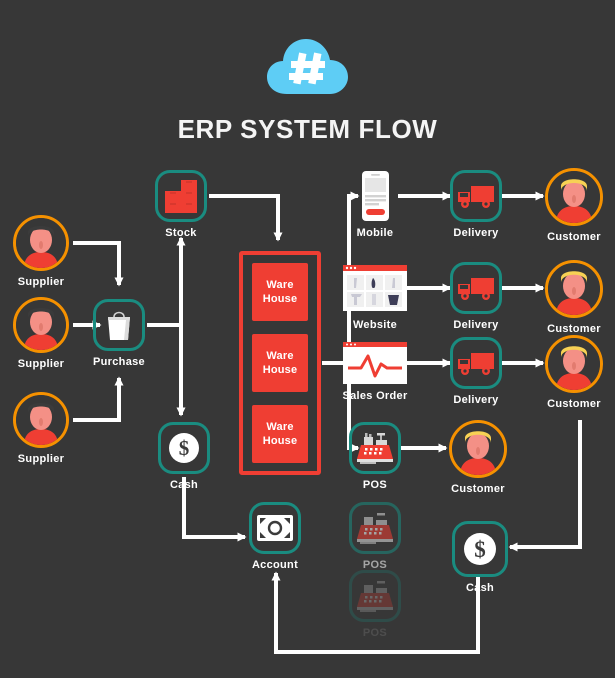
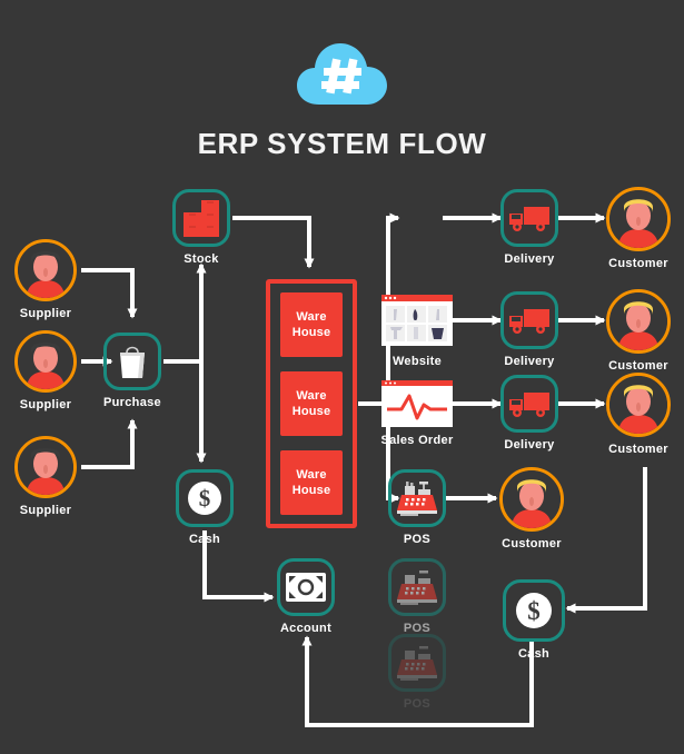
  ERP SYSTEM FLOW
  Supplier
  Supplier
  Supplier
  Purchase
  Stock
  $
  Cash
  Account
  Ware
  House
  Ware
  House
  Ware
  House
- Mobile
  Website
  Sales Order
  POS
  POS
  Delivery
  Delivery
  Delivery
  Customer
  Customer
  Customer
  Customer
  $
  Cash
